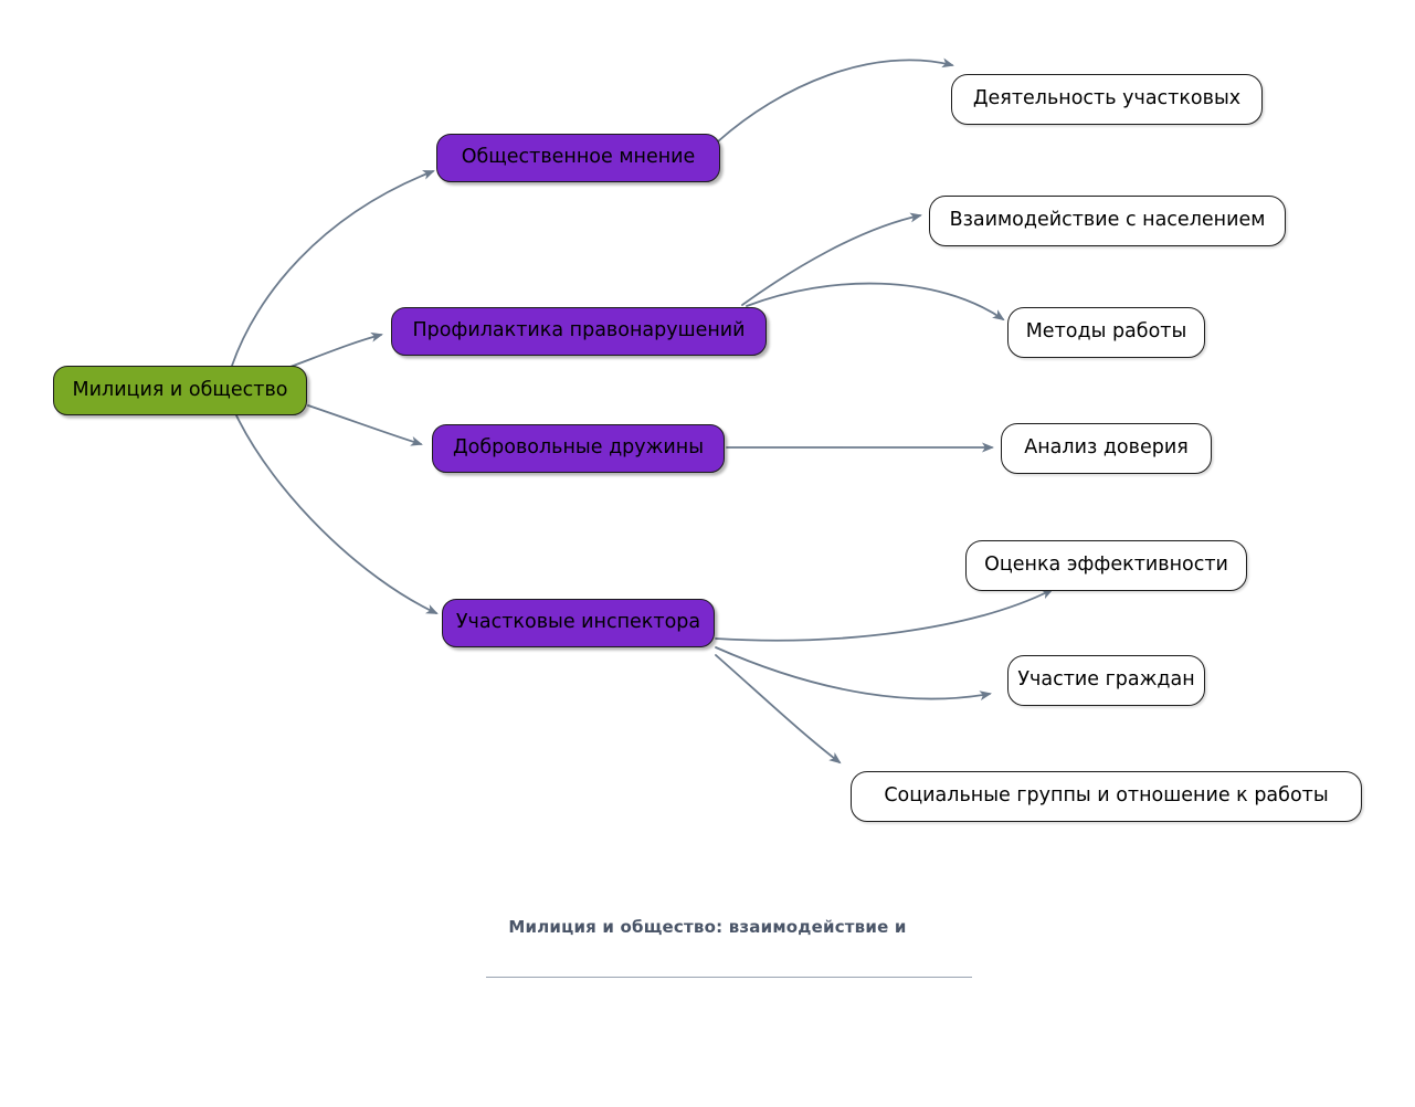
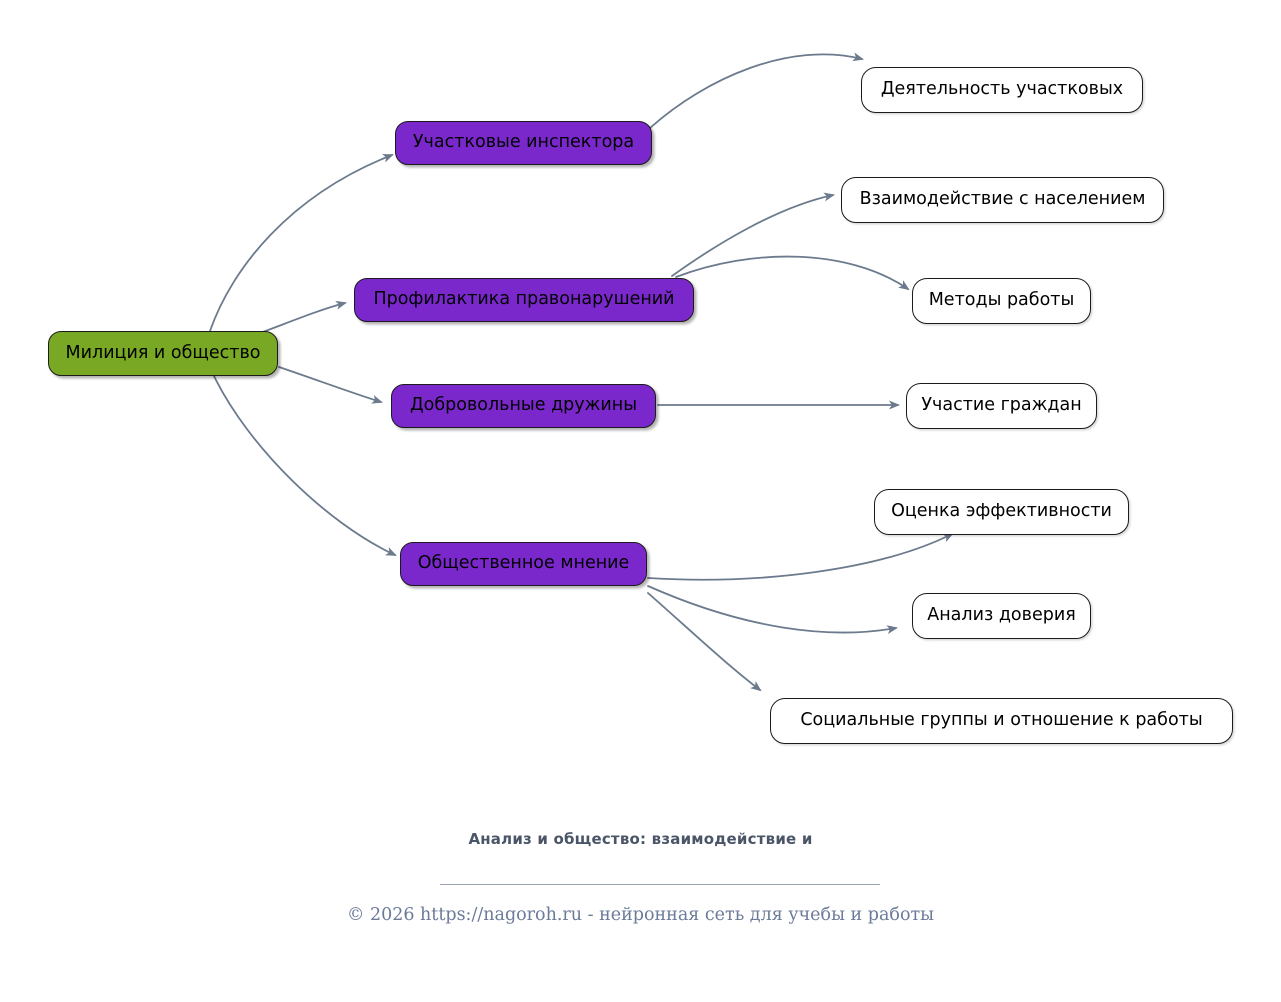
  Милиция и общество
- Общественное мнение
+ Участковые инспектора
  Профилактика правонарушений
  Добровольные дружины
- Участковые инспектора
+ Общественное мнение
  Деятельность участковых
  Взаимодействие с населением
  Методы работы
- Анализ доверия
+ Участие граждан
  Оценка эффективности
- Участие граждан
+ Анализ доверия
  Социальные группы и отношение к работы
- Милиция и общество: взаимодействие и
+ Анализ и общество: взаимодействие и
+ © 2026 https://nagoroh.ru - нейронная сеть для учебы и работы
